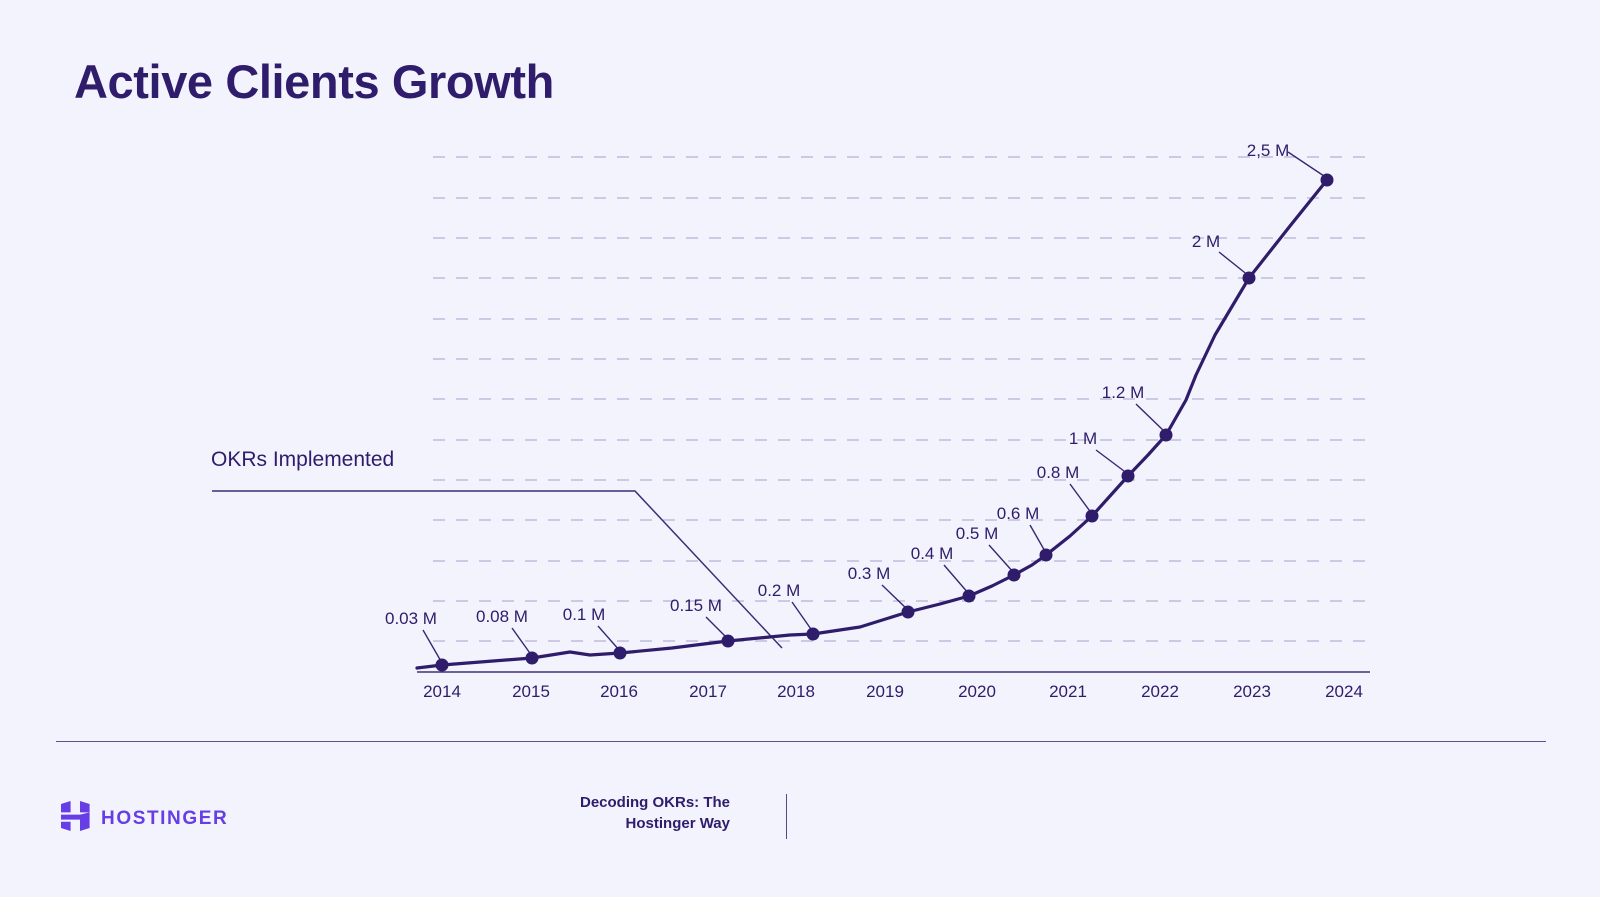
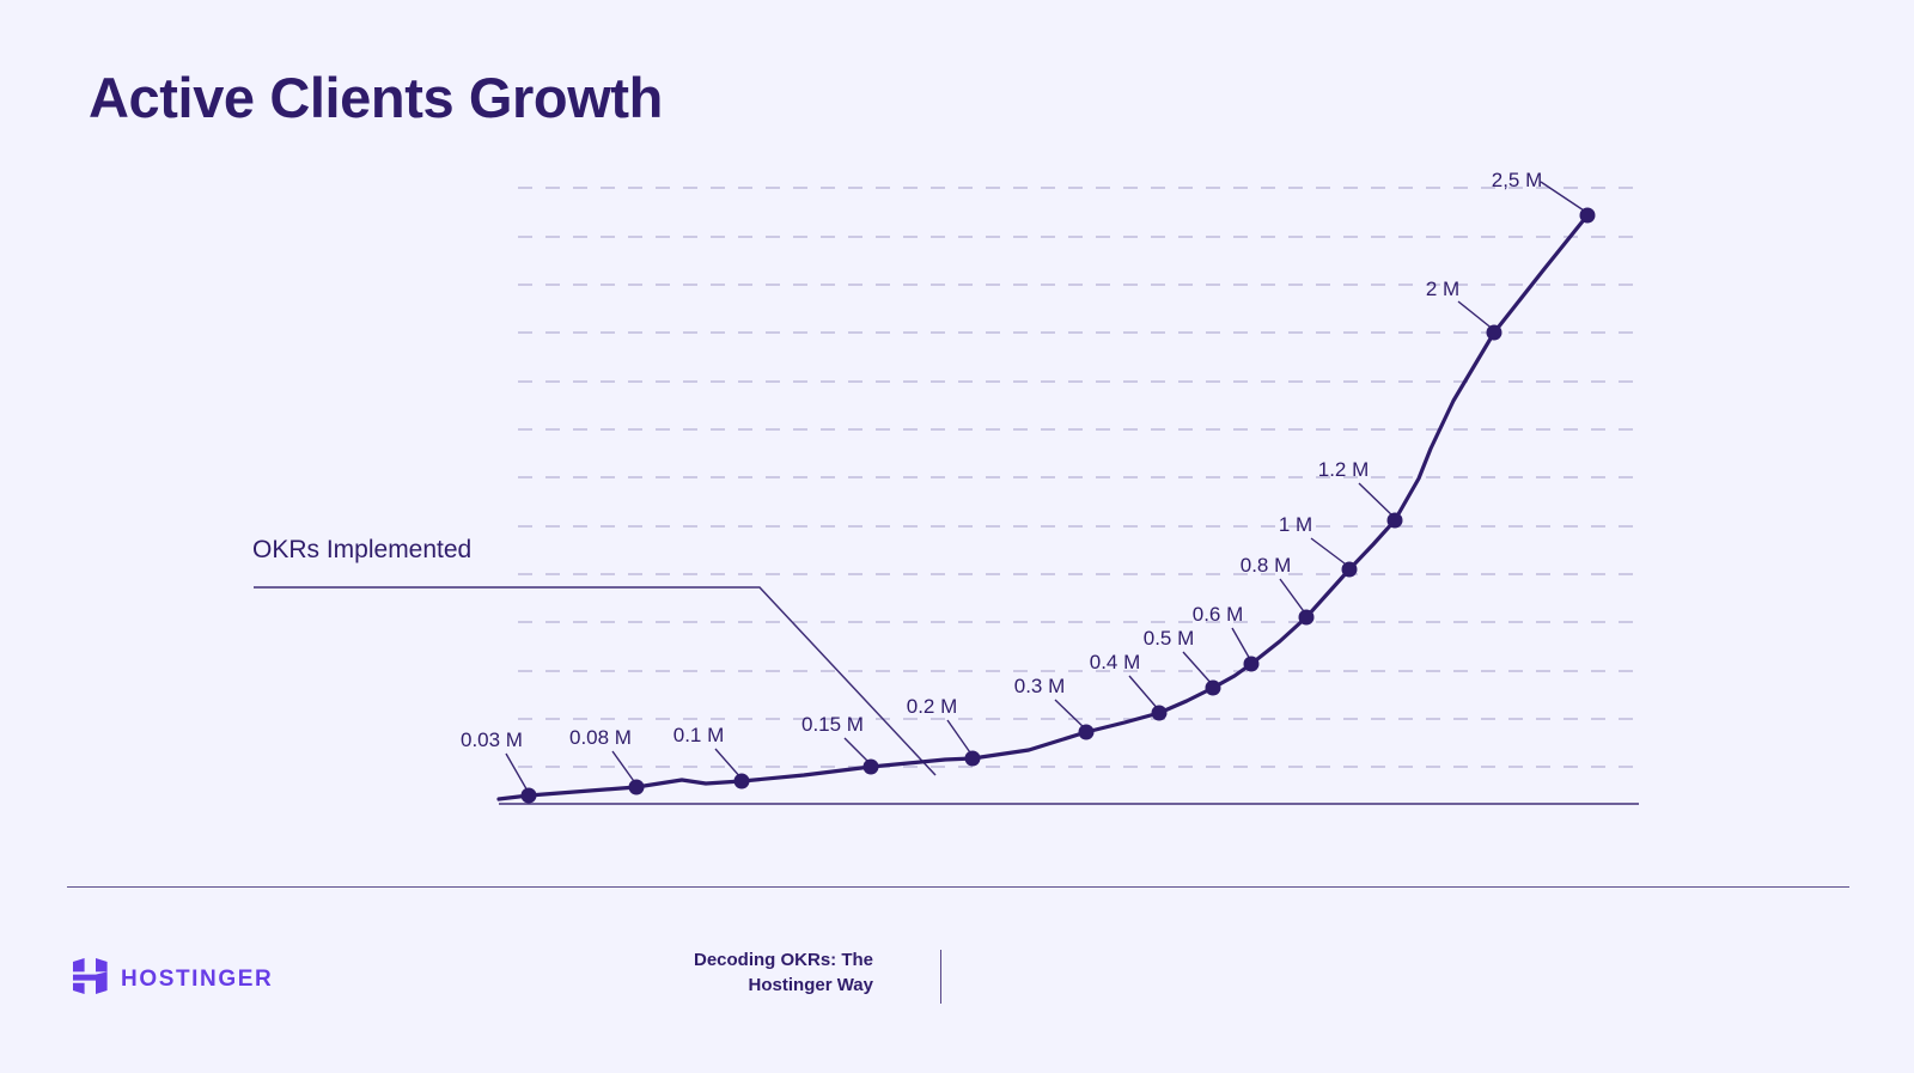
  Active Clients Growth
  0.03 M
  0.08 M
  0.1 M
  0.15 M
  0.2 M
  0.3 M
  0.4 M
  0.5 M
  0.6 M
  0.8 M
  1 M
  1.2 M
  2 M
  2,5 M
- 2014
- 2015
- 2016
- 2017
- 2018
- 2019
- 2020
- 2021
- 2022
- 2023
- 2024
  OKRs Implemented
  HOSTINGER
  Decoding OKRs: The
  Hostinger Way
